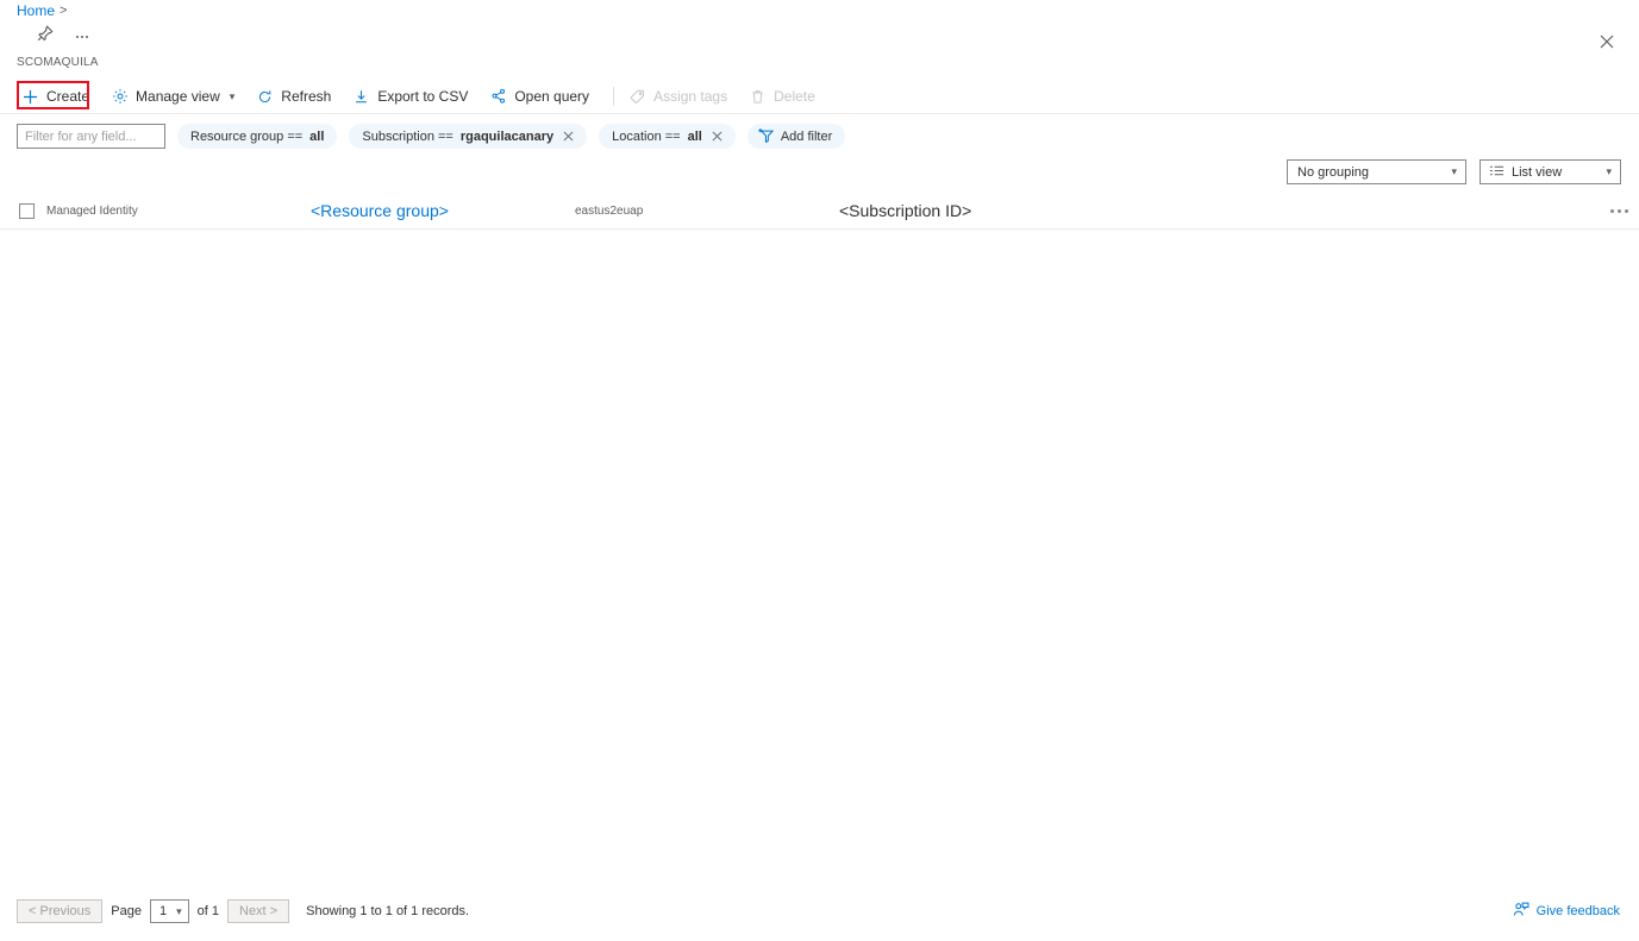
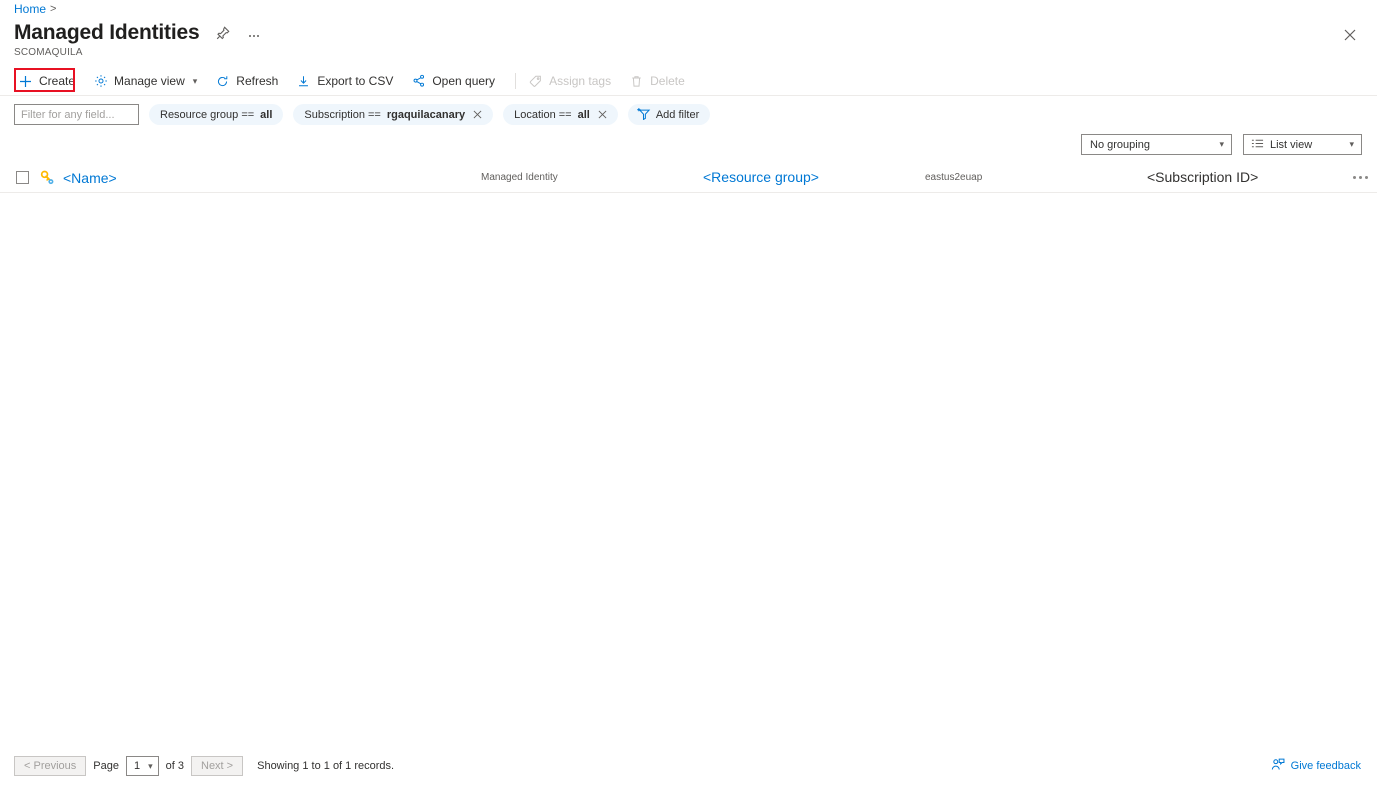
  Home
  >
+ Managed Identities
  SCOMAQUILA
  Create
  Manage view
  ▾
  Refresh
  Export to CSV
  Open query
  Assign tags
  Delete
  Filter for any field...
  Resource group ==
  all
  Subscription ==
  rgaquilacanary
  Location ==
  all
  Add filter
  No grouping
  ▾
  List view
  ▾
+ <Name>
  Managed Identity
  <Resource group>
  eastus2euap
  <Subscription ID>
  < Previous
  Page
  1
  ▾
- of 1
+ of 3
  Next >
  Showing 1 to 1 of 1 records.
  Give feedback
